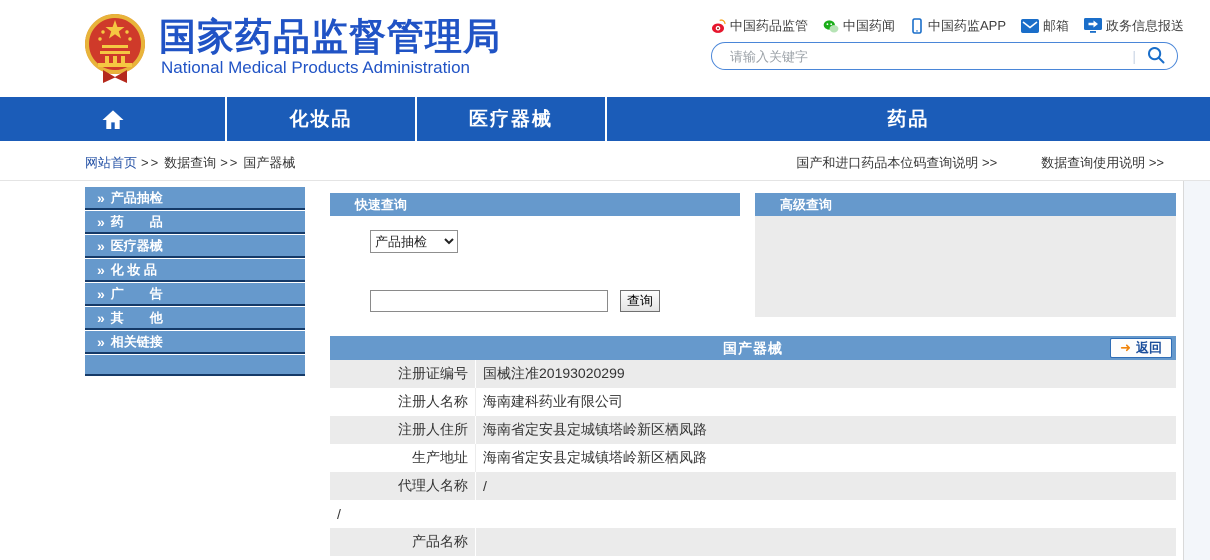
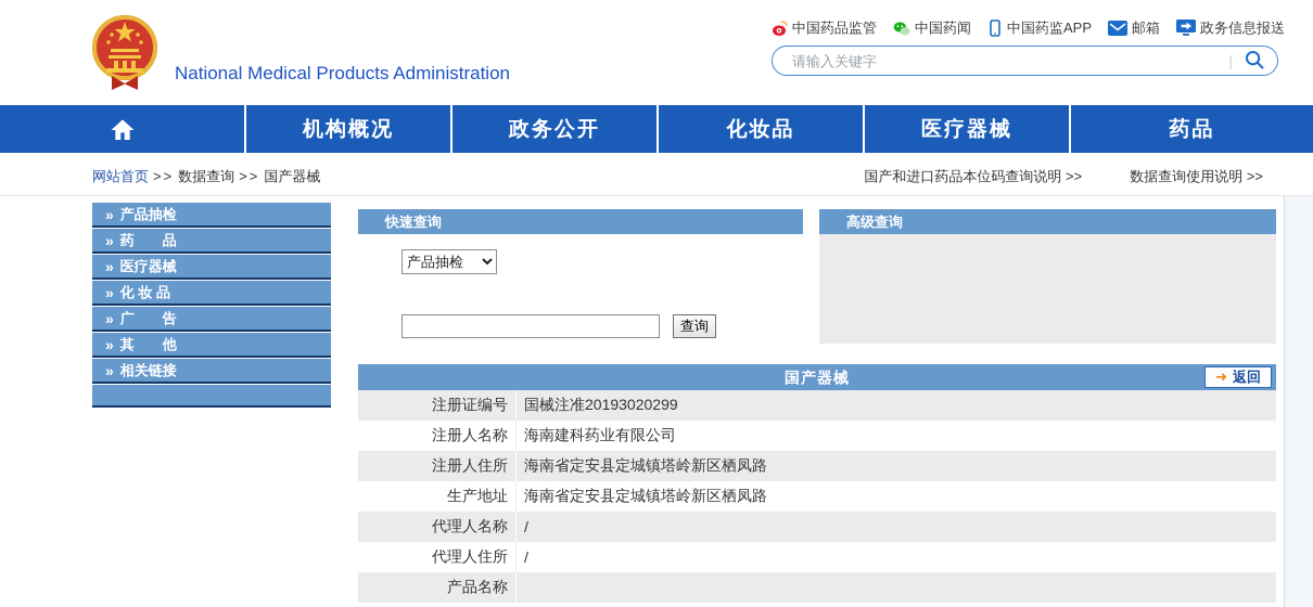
- 国家药品监督管理局
  National Medical Products Administration
  中国药品监管
  中国药闻
  中国药监APP
  邮箱
  政务信息报送
  请输入关键字
  |
+ 机构概况
+ 政务公开
  化妆品
  医疗器械
  药品
  网站首页 >> 数据查询 >> 国产器械
  国产和进口药品本位码查询说明 >>
  数据查询使用说明 >>
  »
  产品抽检
  »
  药 品
  »
  医疗器械
  »
  化 妆 品
  »
  广 告
  »
  其 他
  »
  相关链接
  快速查询
  产品抽检
  查询
  高级查询
  国产器械
  ➜
  返回
  注册证编号
  国械注准20193020299
  注册人名称
  海南建科药业有限公司
  注册人住所
  海南省定安县定城镇塔岭新区栖凤路
  生产地址
  海南省定安县定城镇塔岭新区栖凤路
  代理人名称
  /
+ 代理人住所
  /
  产品名称
